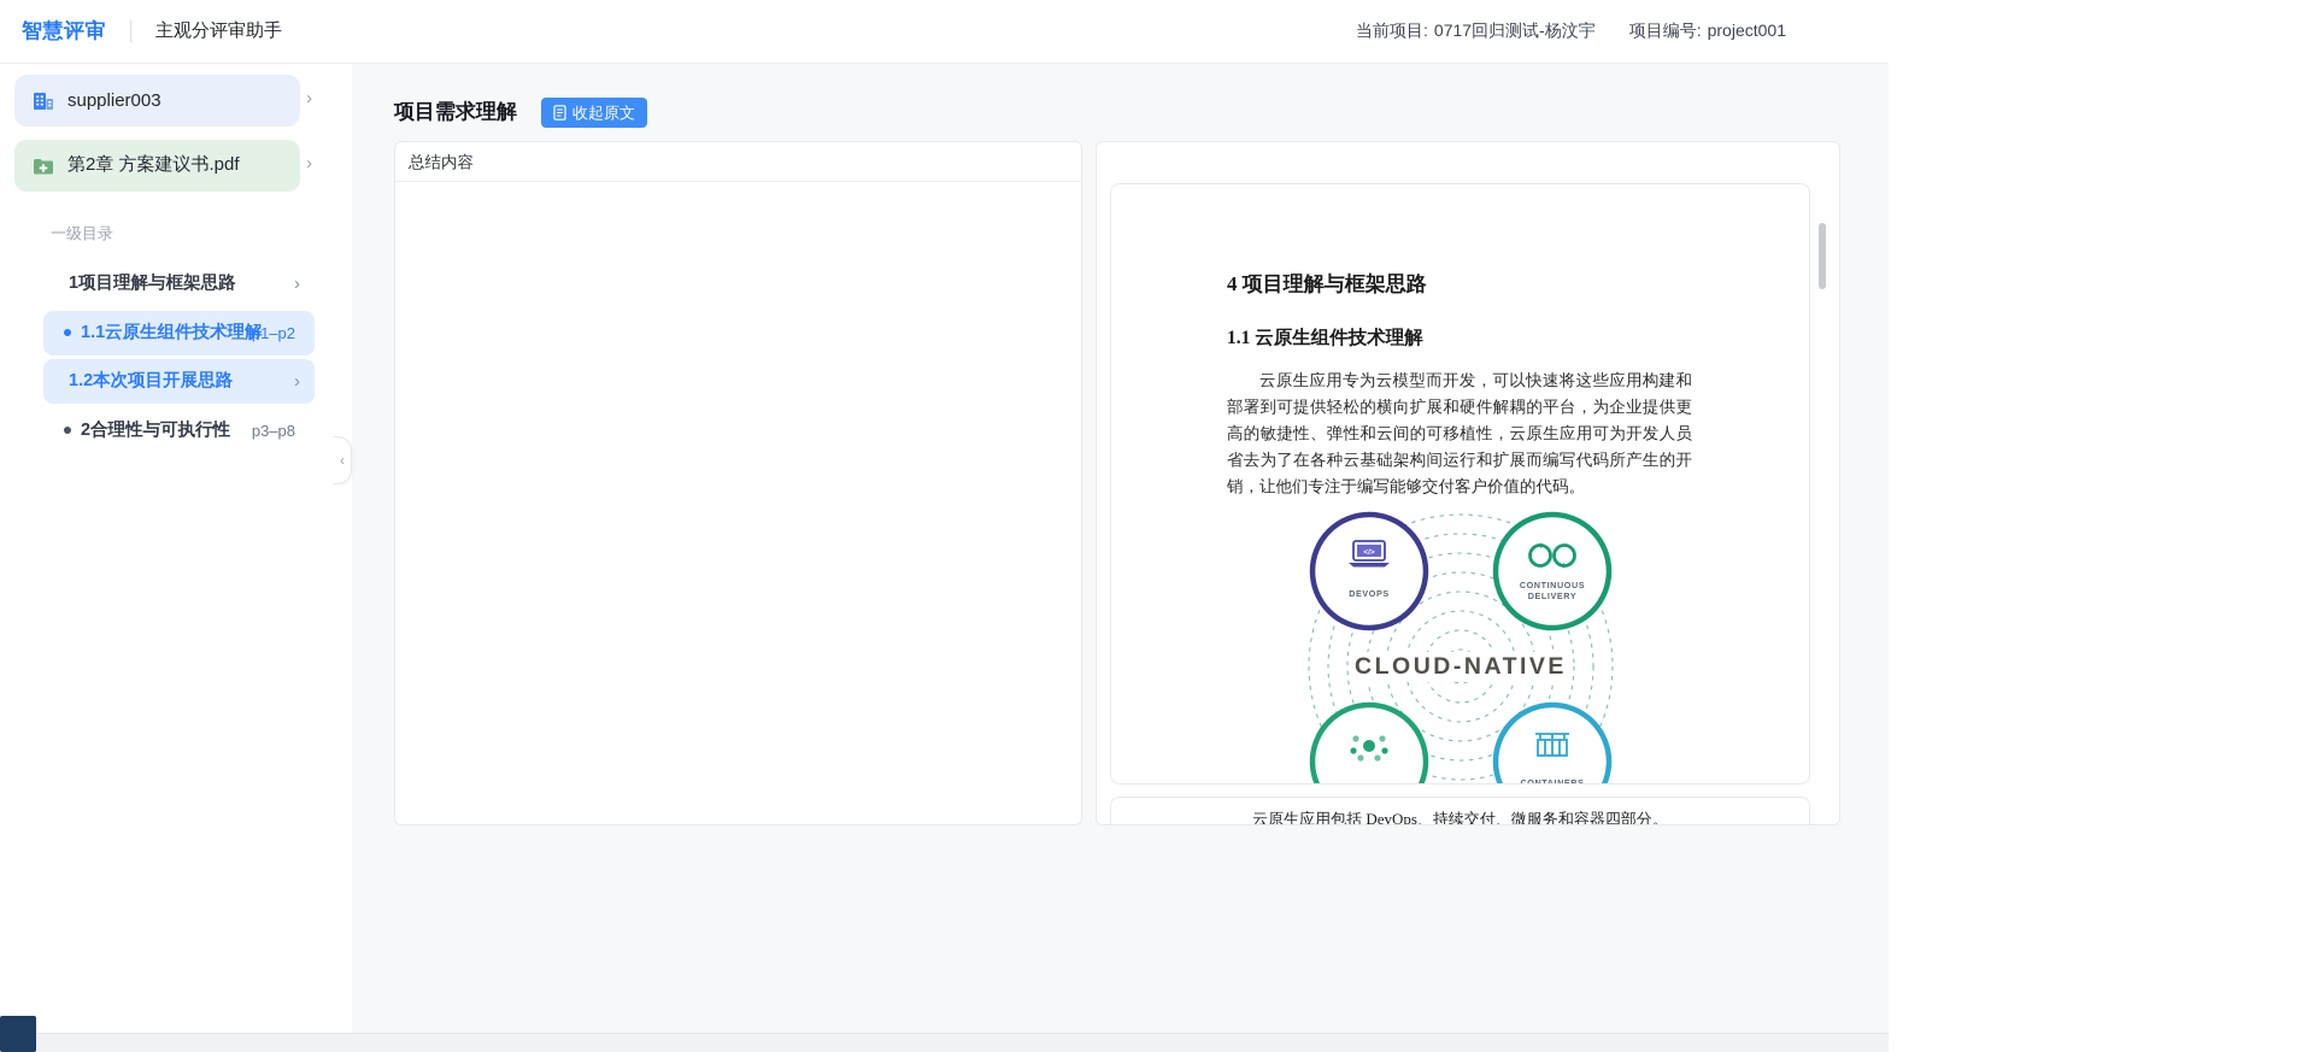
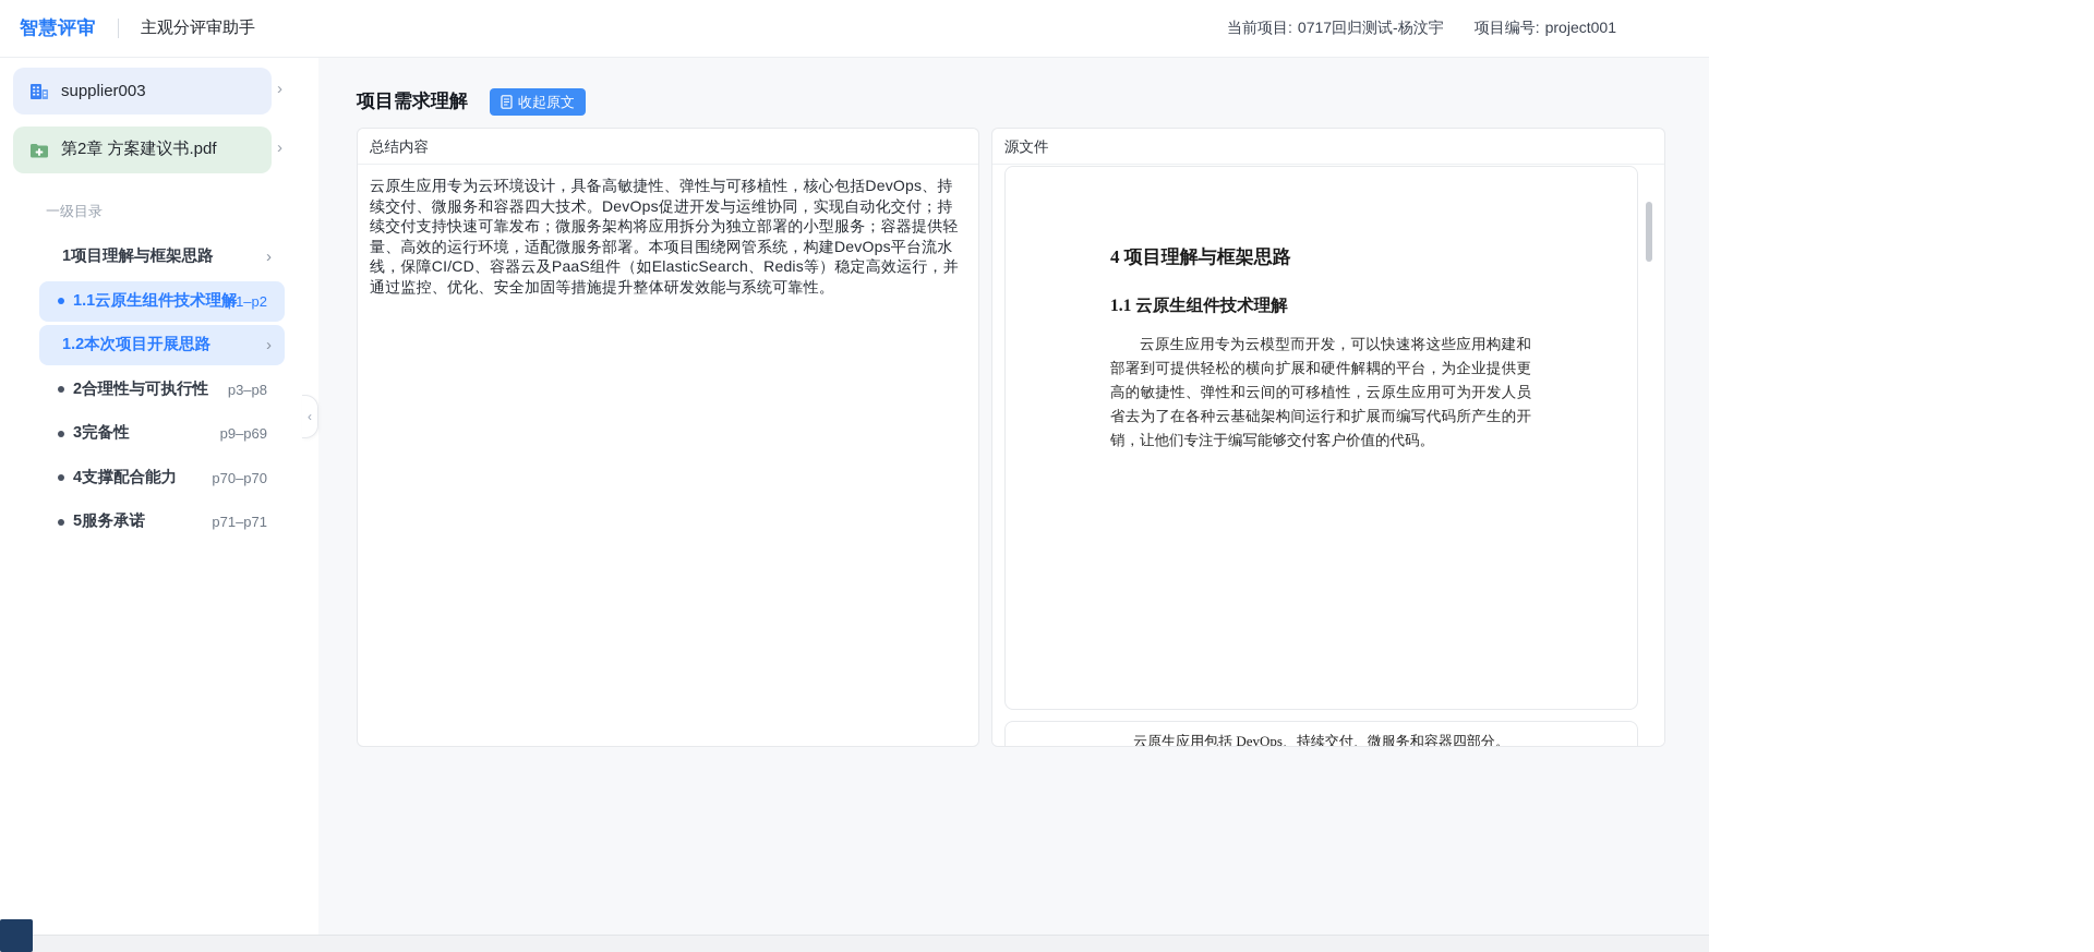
  智慧评审
  主观分评审助手
  当前项目:
  0717回归测试-杨汶宇
  项目编号:
  project001
  supplier003
  ›
  第2章 方案建议书.pdf
  ›
  一级目录
  1项目理解与框架思路
  ›
  1.1云原生组件技术理解
  p1–p2
  1.2本次项目开展思路
  ›
  2合理性与可执行性
  p3–p8
+ 3完备性
+ p9–p69
+ 4支撑配合能力
+ p70–p70
+ 5服务承诺
+ p71–p71
  ‹
  项目需求理解
  收起原文
  总结内容
+ 云原生应用专为云环境设计，具备高敏捷性、弹性与可移植性，核心包括DevOps、持续交付、微服务和容器四大技术。DevOps促进开发与运维协同，实现自动化交付；持续交付支持快速可靠发布；微服务架构将应用拆分为独立部署的小型服务；容器提供轻量、高效的运行环境，适配微服务部署。本项目围绕网管系统，构建DevOps平台流水线，保障CI/CD、容器云及PaaS组件（如ElasticSearch、Redis等）稳定高效运行，并通过监控、优化、安全加固等措施提升整体研发效能与系统可靠性。
+ 源文件
  4 项目理解与框架思路
  1.1 云原生组件技术理解
  云原生应用专为云模型而开发，可以快速将这些应用构建和部署到可提供轻松的横向扩展和硬件解耦的平台，为企业提供更高的敏捷性、弹性和云间的可移植性，云原生应用可为开发人员省去为了在各种云基础架构间运行和扩展而编写代码所产生的开销，让他们专注于编写能够交付客户价值的代码。
- DEVOPS
- CONTINUOUS
- DELIVERY
- CONTAINERS
- CLOUD-NATIVE
  云原生应用包括 DevOps、持续交付、微服务和容器四部分。
